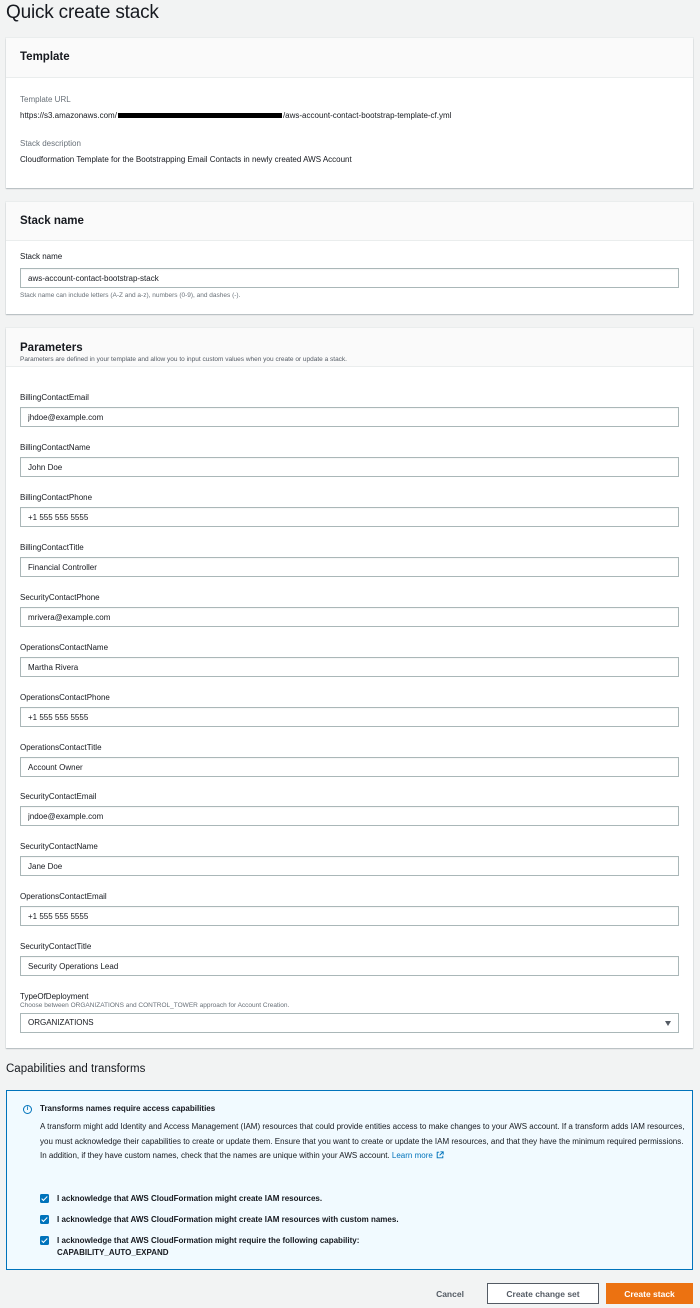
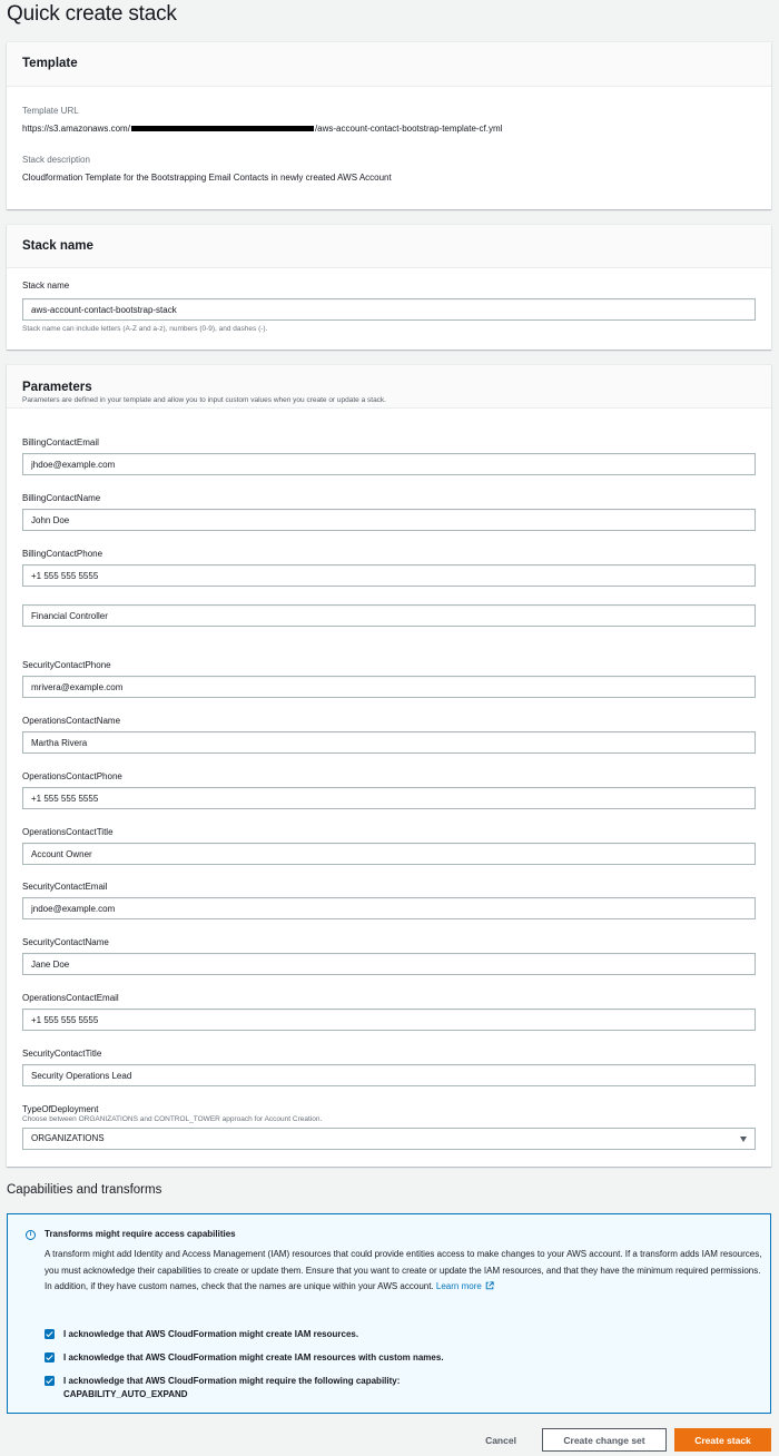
  Quick create stack
  Template
  Template URL
  https://s3.amazonaws.com/ /aws-account-contact-bootstrap-template-cf.yml
  Stack description
  Cloudformation Template for the Bootstrapping Email Contacts in newly created AWS Account
  Stack name
  Stack name
  aws-account-contact-bootstrap-stack
  Parameters
  BillingContactEmail
  jhdoe@example.com
  BillingContactName
  John Doe
  BillingContactPhone
  +1 555 555 5555
- BillingContactTitle
  Financial Controller
  SecurityContactPhone
  mrivera@example.com
  OperationsContactName
  Martha Rivera
  OperationsContactPhone
  +1 555 555 5555
  OperationsContactTitle
  Account Owner
  SecurityContactEmail
  jndoe@example.com
  SecurityContactName
  Jane Doe
  OperationsContactEmail
  +1 555 555 5555
  SecurityContactTitle
  Security Operations Lead
  TypeOfDeployment
  ORGANIZATIONS
  Capabilities and transforms
- Transforms names require access capabilities
+ Transforms might require access capabilities
  A transform might add Identity and Access Management (IAM) resources that could provide entities access to make changes to your AWS account. If a transform adds IAM resources, you must acknowledge their capabilities to create or update them. Ensure that you want to create or update the IAM resources, and that they have the minimum required permissions. In addition, if they have custom names, check that the names are unique within your AWS account. Learn more
  I acknowledge that AWS CloudFormation might create IAM resources.
  I acknowledge that AWS CloudFormation might create IAM resources with custom names.
  I acknowledge that AWS CloudFormation might require the following capability:
  CAPABILITY_AUTO_EXPAND
  Cancel
  Create change set
  Create stack
